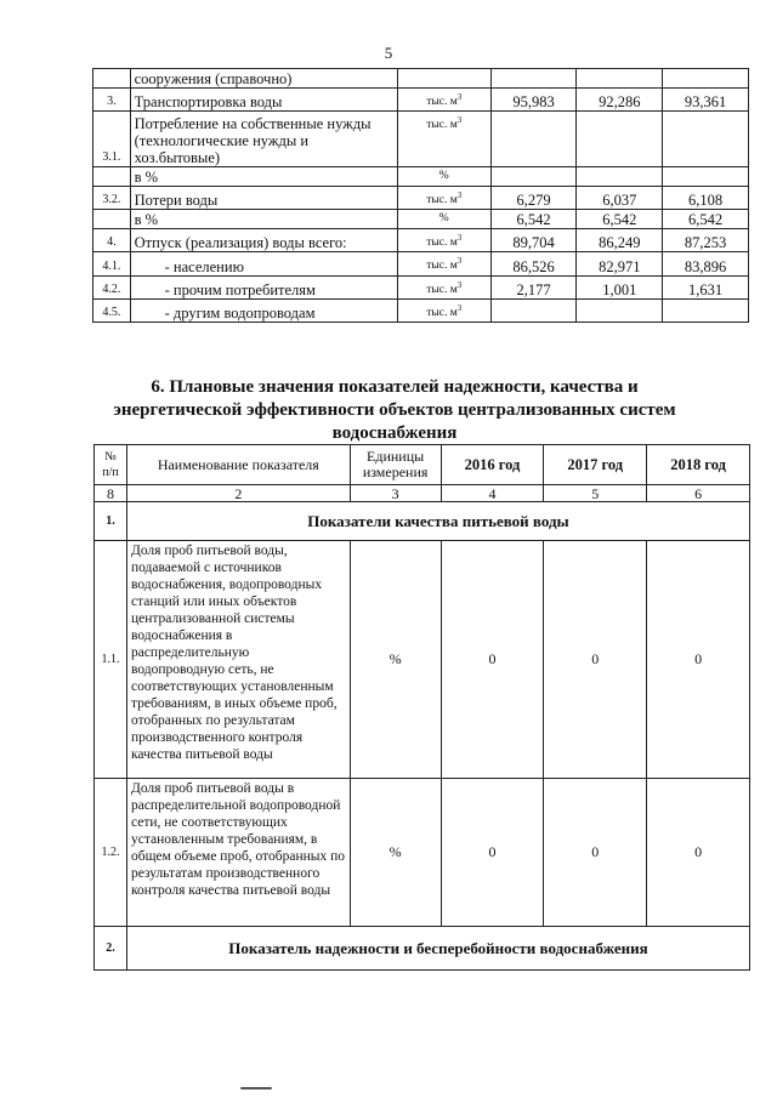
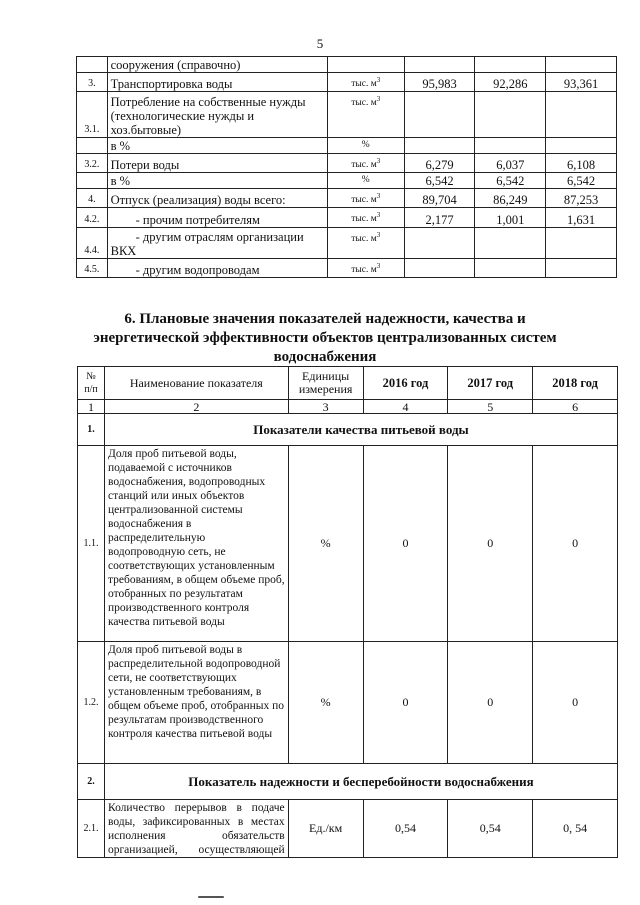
  5
  	сооружения (справочно)
  3.	Транспортировка воды	тыс. м3	95,983	92,286	93,361
  3.1.	Потребление на собственные нужды (технологические нужды и хоз.бытовые)	тыс. м3
  	в %	%
  3.2.	Потери воды	тыс. м3	6,279	6,037	6,108
  	в %	%	6,542	6,542	6,542
  4.	Отпуск (реализация) воды всего:	тыс. м3	89,704	86,249	87,253
- 4.1.	- населению	тыс. м3	86,526	82,971	83,896
  4.2.	- прочим потребителям	тыс. м3	2,177	1,001	1,631
+ 4.4.	- другим отраслям организацииВКХ	тыс. м3
  4.5.	- другим водопроводам	тыс. м3
  6. Плановые значения показателей надежности, качества и энергетической эффективности объектов централизованных систем водоснабжения
  № п/п	Наименование показателя	Единицы измерения	2016 год	2017 год	2018 год
- 8	2	3	4	5	6
+ 1	2	3	4	5	6
  1.	Показатели качества питьевой воды
- 1.1.	Доля проб питьевой воды, подаваемой с источников водоснабжения, водопроводных станций или иных объектов централизованной системы водоснабжения в распределительную водопроводную сеть, не соответствующих установленным требованиям, в иных объеме проб, отобранных по результатам производственного контроля качества питьевой воды	%	0	0	0
+ 1.1.	Доля проб питьевой воды, подаваемой с источников водоснабжения, водопроводных станций или иных объектов централизованной системы водоснабжения в распределительную водопроводную сеть, не соответствующих установленным требованиям, в общем объеме проб, отобранных по результатам производственного контроля качества питьевой воды	%	0	0	0
  1.2.	Доля проб питьевой воды в распределительной водопроводной сети, не соответствующих установленным требованиям, в общем объеме проб, отобранных по результатам производственного контроля качества питьевой воды	%	0	0	0
  2.	Показатель надежности и бесперебойности водоснабжения
+ 2.1.	Количество перерывов в подаче воды, зафиксированных в местах исполнения обязательств организацией, осуществляющей	Ед./км	0,54	0,54	0, 54
